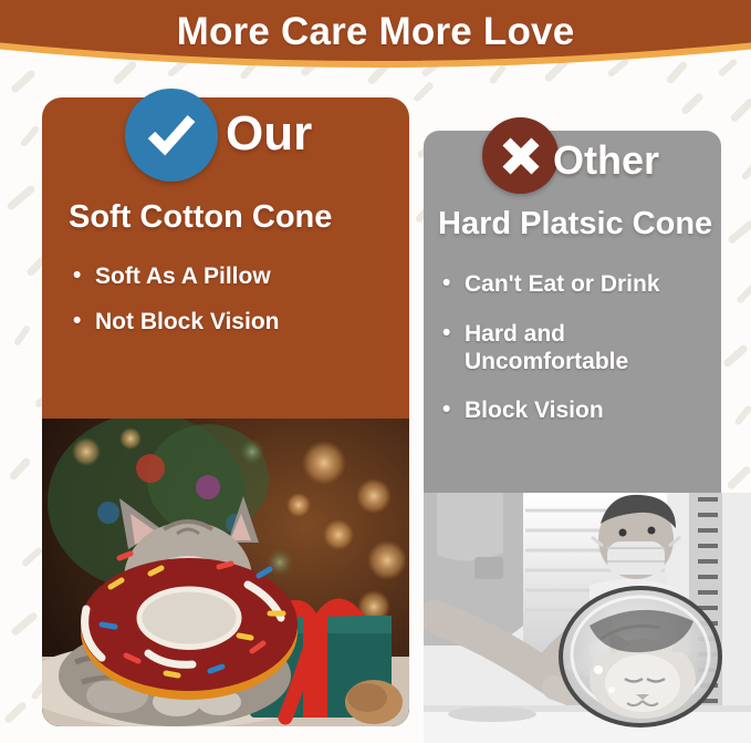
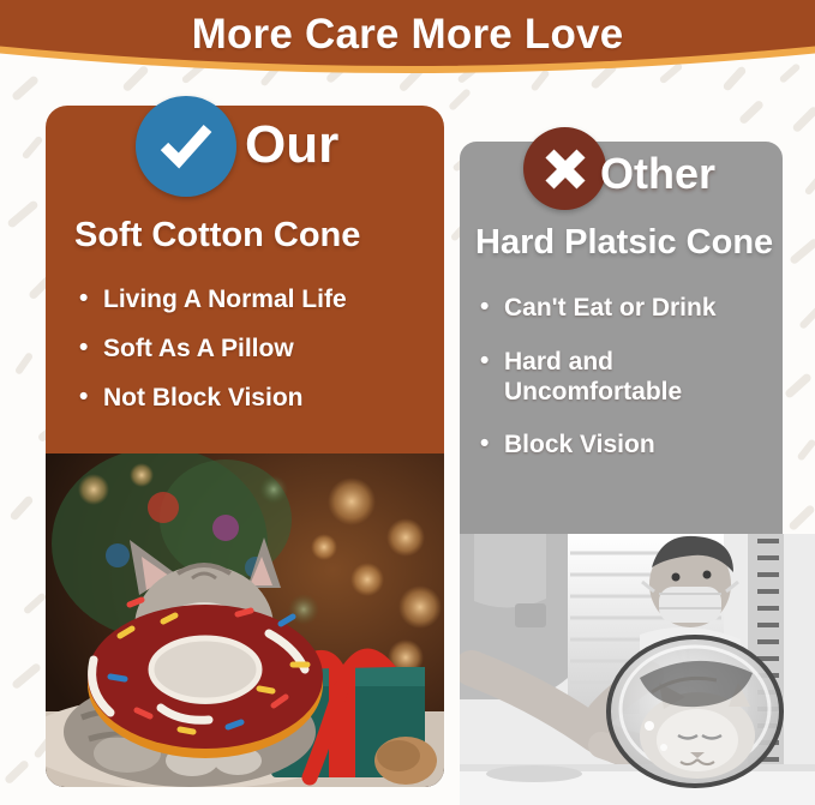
  More Care More Love
  Our
  Soft Cotton Cone
+ Living A Normal Life
  Soft As A Pillow
  Not Block Vision
  Other
  Hard Platsic Cone
  Can't Eat or Drink
  Hard and
  Uncomfortable
  Block Vision
